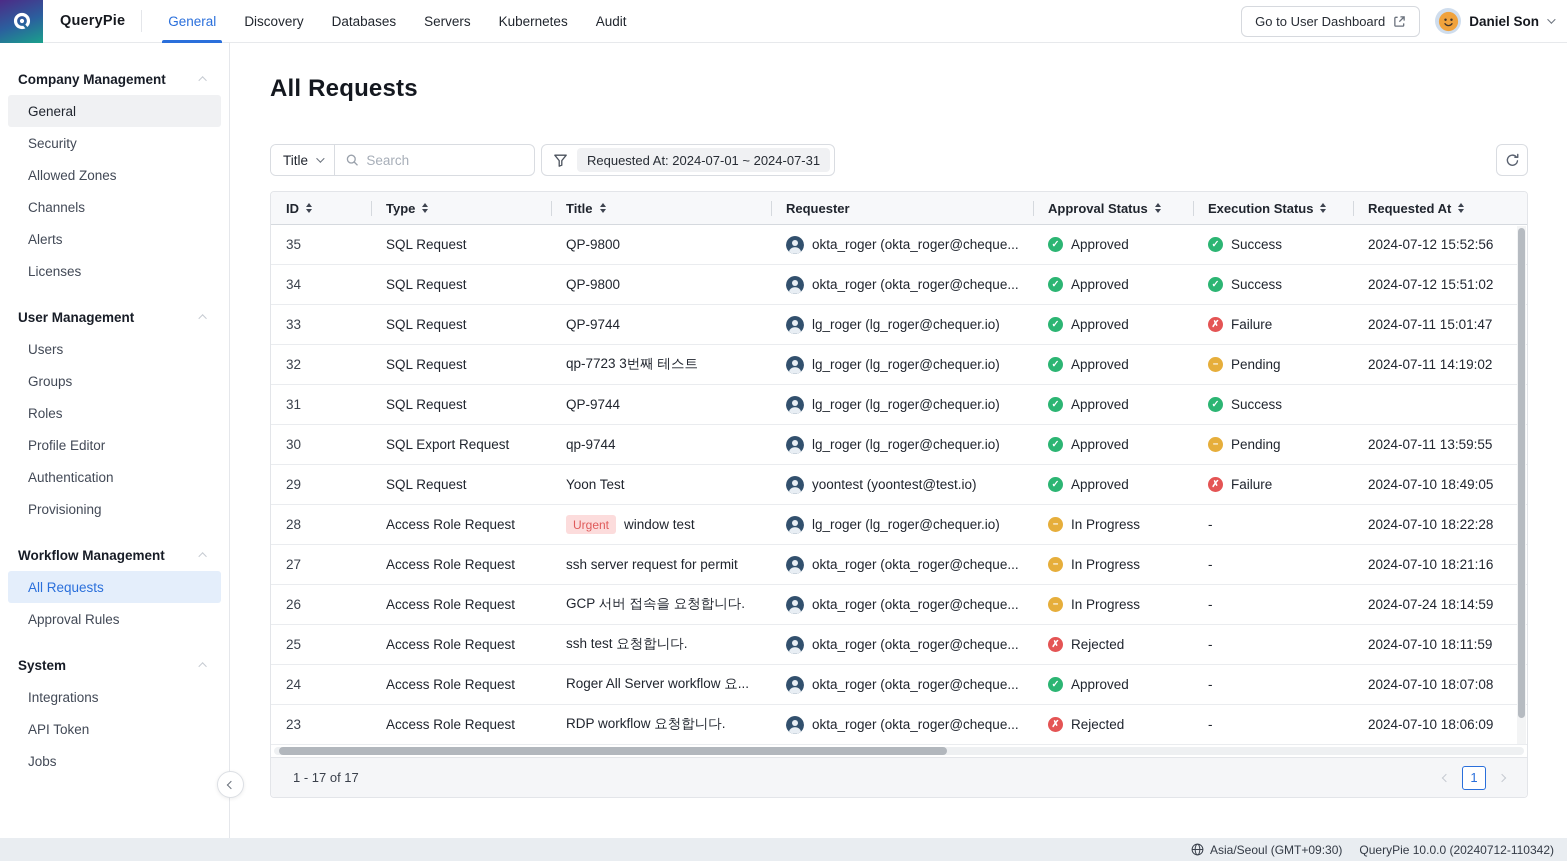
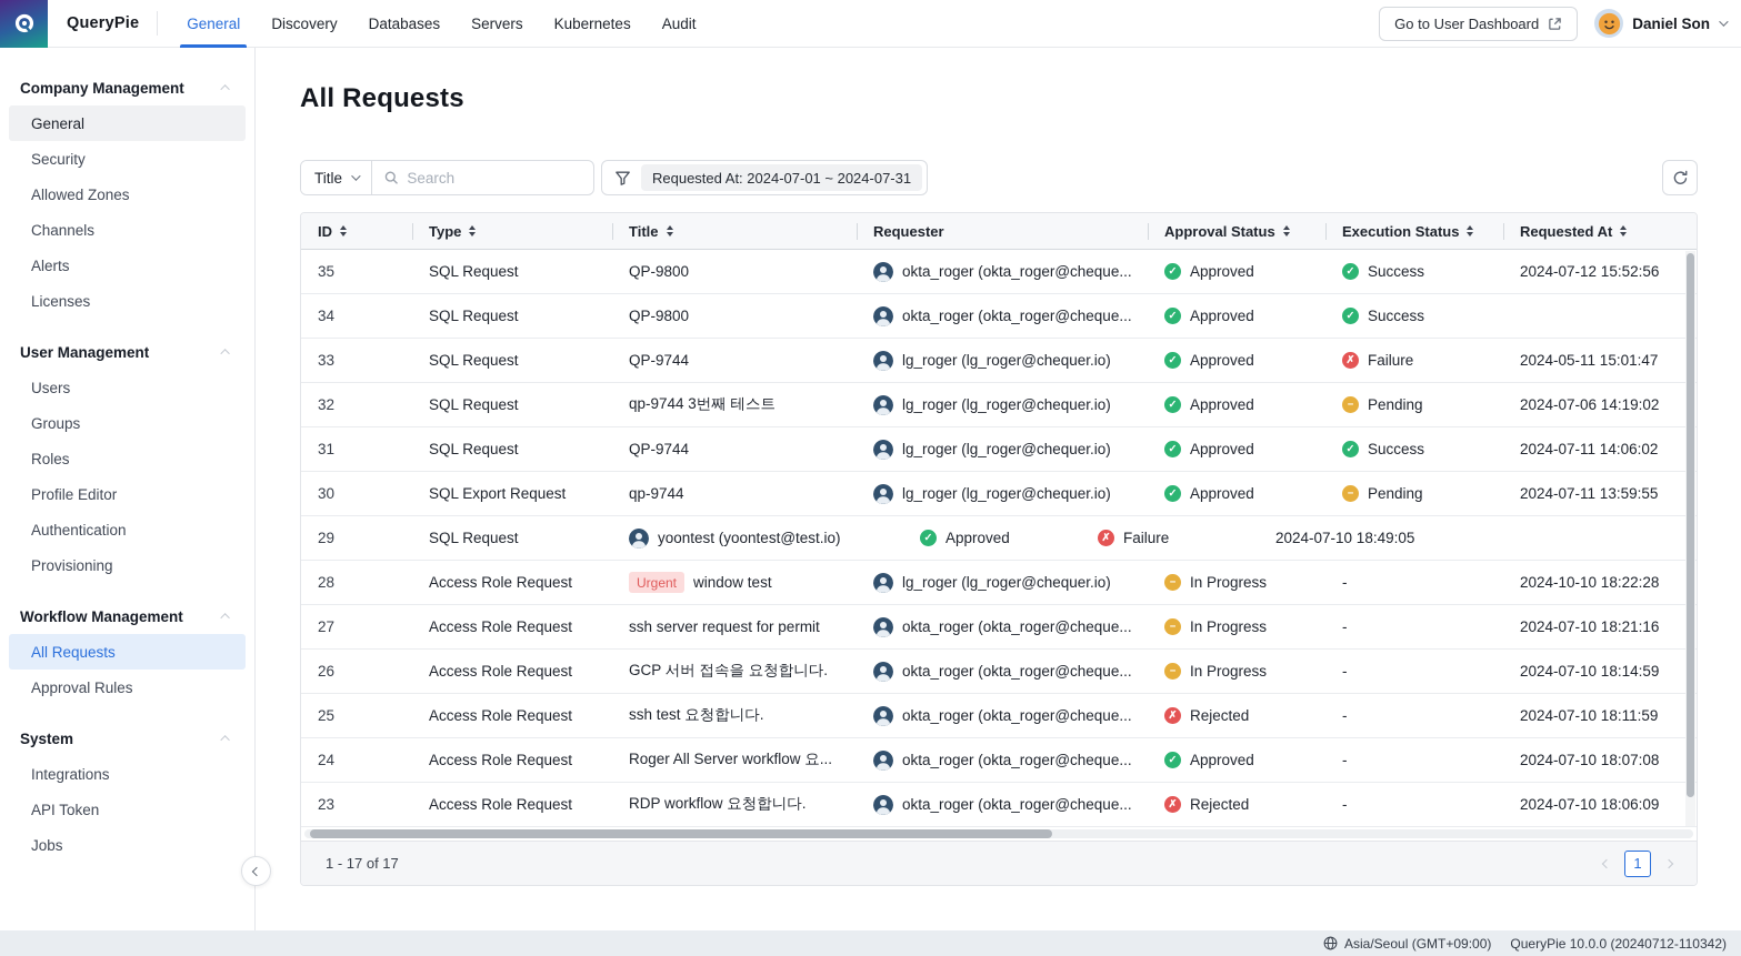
  QueryPie
  General
  Discovery
  Databases
  Servers
  Kubernetes
  Audit
  Go to User Dashboard
  Daniel Son
  Company Management
  General
  Security
  Allowed Zones
  Channels
  Alerts
  Licenses
  User Management
  Users
  Groups
  Roles
  Profile Editor
  Authentication
  Provisioning
  Workflow Management
  All Requests
  Approval Rules
  System
  Integrations
  API Token
  Jobs
  All Requests
  Title
  Search
  Requested At: 2024-07-01 ~ 2024-07-31
  ID
  Type
  Title
  Requester
  Approval Status
  Execution Status
  Requested At
  35
  SQL Request
  QP-9800
  okta_roger (okta_roger@cheque...
  ✓
  Approved
  ✓
  Success
  2024-07-12 15:52:56
  34
  SQL Request
  QP-9800
  okta_roger (okta_roger@cheque...
  ✓
  Approved
  ✓
  Success
- 2024-07-12 15:51:02
  33
  SQL Request
  QP-9744
  lg_roger (lg_roger@chequer.io)
  ✓
  Approved
  ✗
  Failure
- 2024-07-11 15:01:47
+ 2024-05-11 15:01:47
  32
  SQL Request
- qp-7723 3번째 테스트
+ qp-9744 3번째 테스트
  lg_roger (lg_roger@chequer.io)
  ✓
  Approved
  −
  Pending
- 2024-07-11 14:19:02
+ 2024-07-06 14:19:02
  31
  SQL Request
  QP-9744
  lg_roger (lg_roger@chequer.io)
  ✓
  Approved
  ✓
  Success
+ 2024-07-11 14:06:02
  30
  SQL Export Request
  qp-9744
  lg_roger (lg_roger@chequer.io)
  ✓
  Approved
  −
  Pending
  2024-07-11 13:59:55
  29
  SQL Request
- Yoon Test
  yoontest (yoontest@test.io)
  ✓
  Approved
  ✗
  Failure
  2024-07-10 18:49:05
  28
  Access Role Request
  Urgent
  window test
  lg_roger (lg_roger@chequer.io)
  −
  In Progress
  -
- 2024-07-10 18:22:28
+ 2024-10-10 18:22:28
  27
  Access Role Request
  ssh server request for permit
  okta_roger (okta_roger@cheque...
  −
  In Progress
  -
  2024-07-10 18:21:16
  26
  Access Role Request
  GCP 서버 접속을 요청합니다.
  okta_roger (okta_roger@cheque...
  −
  In Progress
  -
- 2024-07-24 18:14:59
+ 2024-07-10 18:14:59
  25
  Access Role Request
  ssh test 요청합니다.
  okta_roger (okta_roger@cheque...
  ✗
  Rejected
  -
  2024-07-10 18:11:59
  24
  Access Role Request
  Roger All Server workflow 요...
  okta_roger (okta_roger@cheque...
  ✓
  Approved
  -
  2024-07-10 18:07:08
  23
  Access Role Request
  RDP workflow 요청합니다.
  okta_roger (okta_roger@cheque...
  ✗
  Rejected
  -
  2024-07-10 18:06:09
  1 - 17 of 17
  1
- Asia/Seoul (GMT+09:30)
+ Asia/Seoul (GMT+09:00)
  QueryPie 10.0.0 (20240712-110342)
